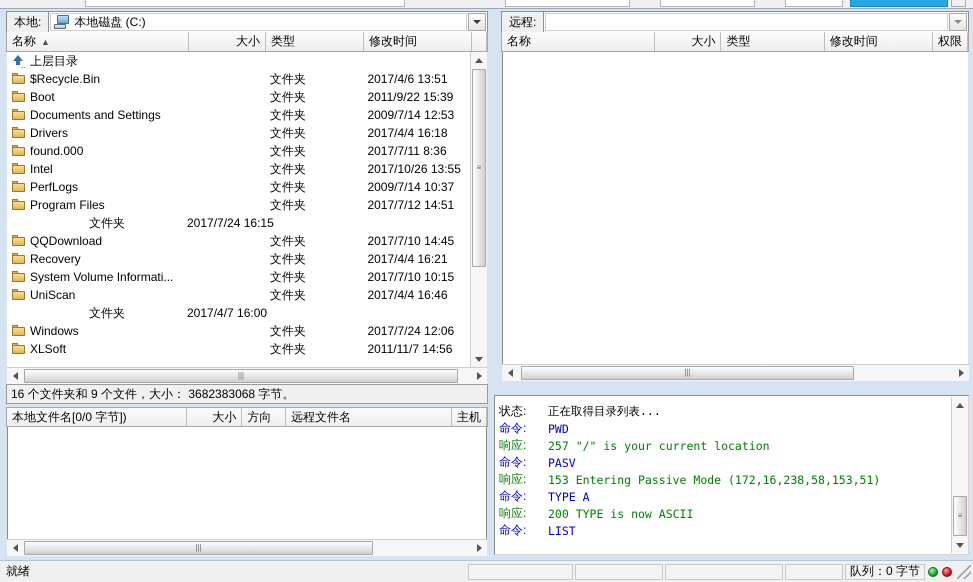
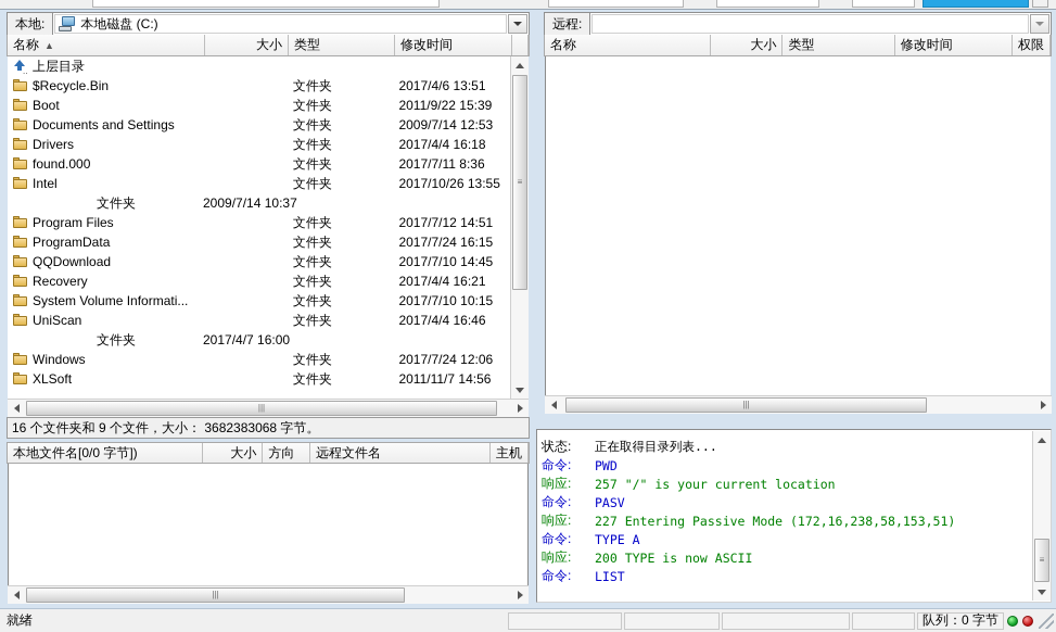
  本地:
  本地磁盘 (C:)
  远程:
  名称
  ▲
  大小
  类型
  修改时间
  ..
  上层目录
  $Recycle.Bin
  文件夹
  2017/4/6 13:51
  Boot
  文件夹
  2011/9/22 15:39
  Documents and Settings
  文件夹
  2009/7/14 12:53
  Drivers
  文件夹
  2017/4/4 16:18
  found.000
  文件夹
  2017/7/11 8:36
  Intel
  文件夹
  2017/10/26 13:55
- PerfLogs
  文件夹
  2009/7/14 10:37
  Program Files
  文件夹
  2017/7/12 14:51
+ ProgramData
  文件夹
  2017/7/24 16:15
  QQDownload
  文件夹
  2017/7/10 14:45
  Recovery
  文件夹
  2017/4/4 16:21
  System Volume Informati...
  文件夹
  2017/7/10 10:15
  UniScan
  文件夹
  2017/4/4 16:46
  文件夹
  2017/4/7 16:00
  Windows
  文件夹
  2017/7/24 12:06
  XLSoft
  文件夹
  2011/11/7 14:56
  ≡
  |||
  16 个文件夹和 9 个文件，大小： 3682383068 字节。
  名称
  大小
  类型
  修改时间
  权限
  |||
  本地文件名[0/0 字节])
  大小
  方向
  远程文件名
  主机
  |||
  状态:
  正在取得目录列表...
  命令:
  PWD
  响应:
  257 "/" is your current location
  命令:
  PASV
  响应:
- 153 Entering Passive Mode (172,16,238,58,153,51)
+ 227 Entering Passive Mode (172,16,238,58,153,51)
  命令:
  TYPE A
  响应:
  200 TYPE is now ASCII
  命令:
  LIST
  ≡
  就绪
  队列：0 字节
